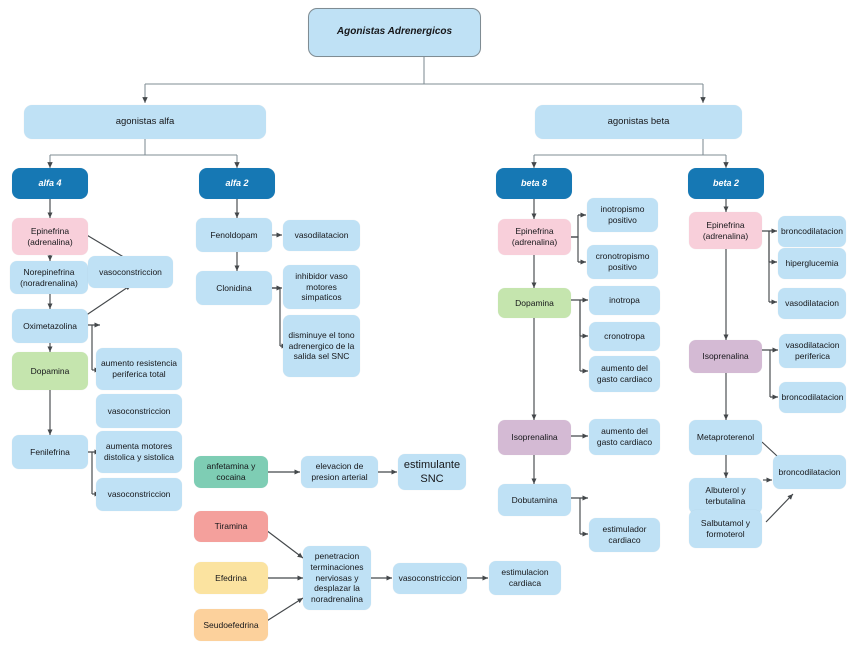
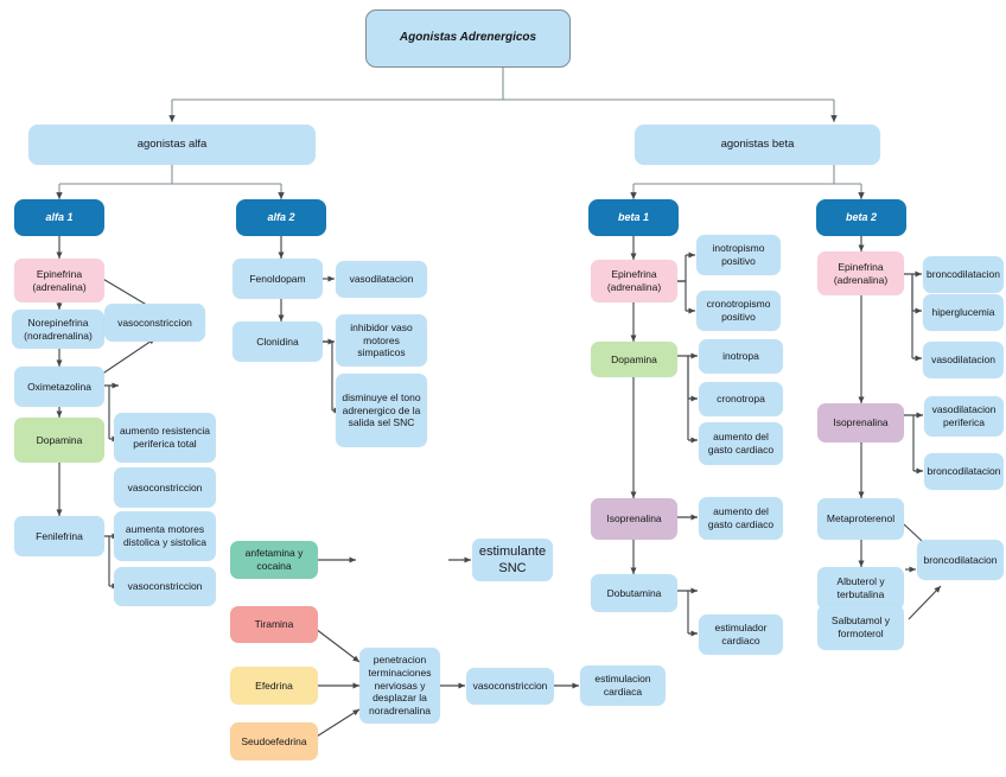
  Agonistas Adrenergicos
  agonistas alfa
  agonistas beta
- alfa 4
+ alfa 1
  alfa 2
- beta 8
+ beta 1
  beta 2
  Epinefrina (adrenalina)
  Norepinefrina (noradrenalina)
  Oximetazolina
  vasoconstriccion
  Dopamina
  aumento resistencia periferica total
  vasoconstriccion
  Fenilefrina
  aumenta motores distolica y sistolica
  vasoconstriccion
  Fenoldopam
  vasodilatacion
  Clonidina
  inhibidor vaso motores simpaticos
  disminuye el tono adrenergico de la salida sel SNC
  Epinefrina (adrenalina)
  inotropismo positivo
  cronotropismo positivo
  Dopamina
  inotropa
  cronotropa
  aumento del gasto cardiaco
  Isoprenalina
  aumento del gasto cardiaco
  Dobutamina
  estimulador cardiaco
  Epinefrina (adrenalina)
  broncodilatacion
  hiperglucemia
  vasodilatacion
  Isoprenalina
  vasodilatacion periferica
  broncodilatacion
  Metaproterenol
  Albuterol y terbutalina
  Salbutamol y formoterol
  broncodilatacion
  anfetamina y cocaina
- elevacion de presion arterial
  estimulante SNC
  Tiramina
  Efedrina
  Seudoefedrina
  penetracion terminaciones nerviosas y desplazar la noradrenalina
  vasoconstriccion
  estimulacion cardiaca
